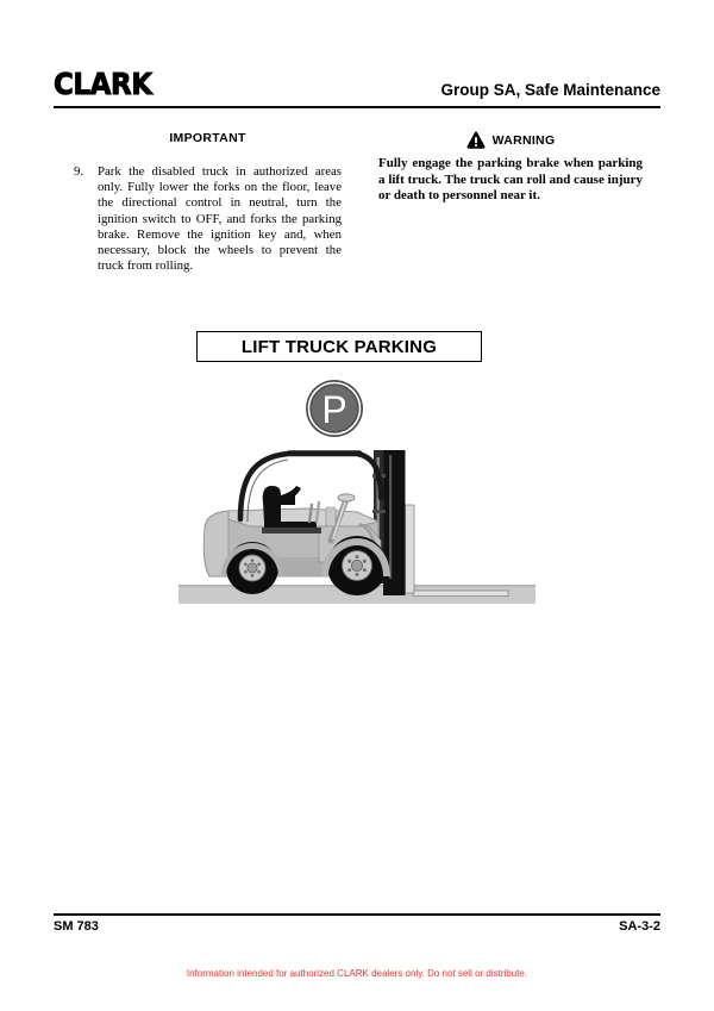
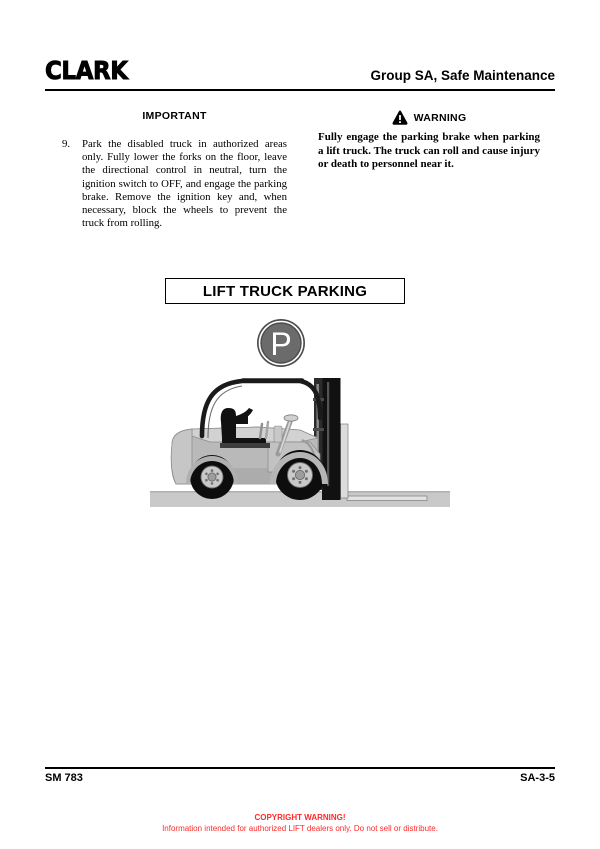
  CLARK
  Group SA, Safe Maintenance
  IMPORTANT
  9.
- Park the disabled truck in authorized areas only. Fully lower the forks on the floor, leave the directional control in neutral, turn the ignition switch to OFF, and forks the parking brake. Remove the ignition key and, when necessary, block the wheels to prevent the truck from rolling.
+ Park the disabled truck in authorized areas only. Fully lower the forks on the floor, leave the directional control in neutral, turn the ignition switch to OFF, and engage the parking brake. Remove the ignition key and, when necessary, block the wheels to prevent the truck from rolling.
  WARNING
  Fully engage the parking brake when parking a lift truck. The truck can roll and cause injury or death to personnel near it.
  LIFT TRUCK PARKING
  P
  SM 783
- SA-3-2
+ SA-3-5
+ COPYRIGHT WARNING!
- Information intended for authorized CLARK dealers only. Do not sell or distribute.
+ Information intended for authorized LIFT dealers only. Do not sell or distribute.
